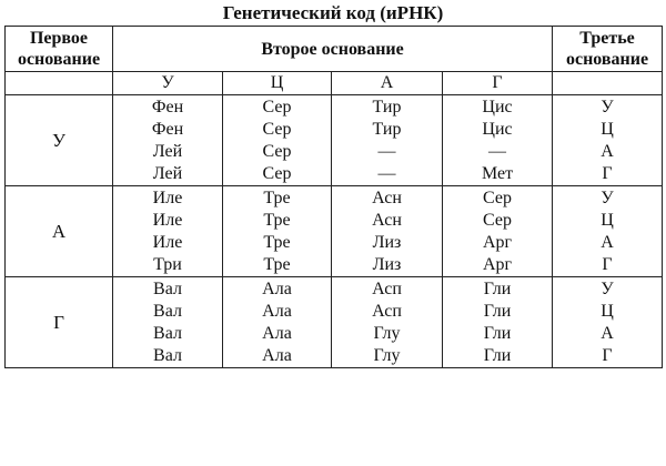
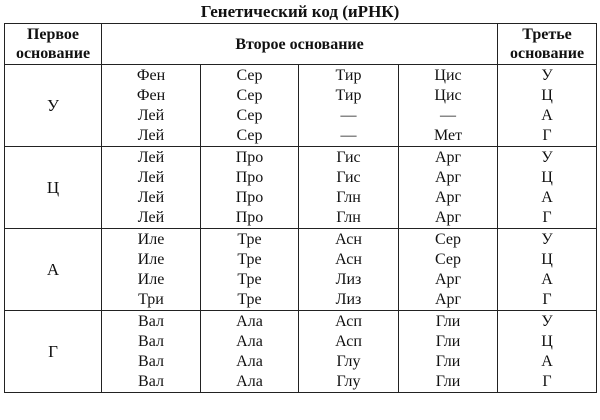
  Генетический код (иРНК)
  Первое основание	Второе основание	Третье основание
- 	У	Ц	А	Г
  У	ФенФенЛейЛей	СерСерСерСер	ТирТир——	ЦисЦис—Мет	УЦАГ
+ Ц	ЛейЛейЛейЛей	ПроПроПроПро	ГисГисГлнГлн	АргАргАргАрг	УЦАГ
  А	ИлеИлеИлеТри	ТреТреТреТре	АснАснЛизЛиз	СерСерАргАрг	УЦАГ
  Г	ВалВалВалВал	АлаАлаАлаАла	АспАспГлуГлу	ГлиГлиГлиГли	УЦАГ
